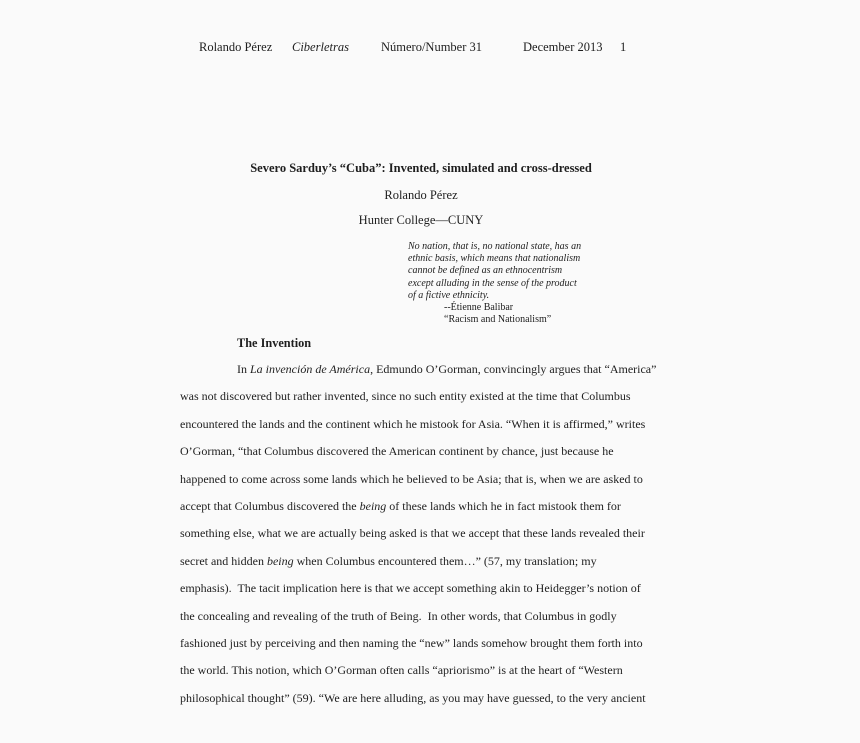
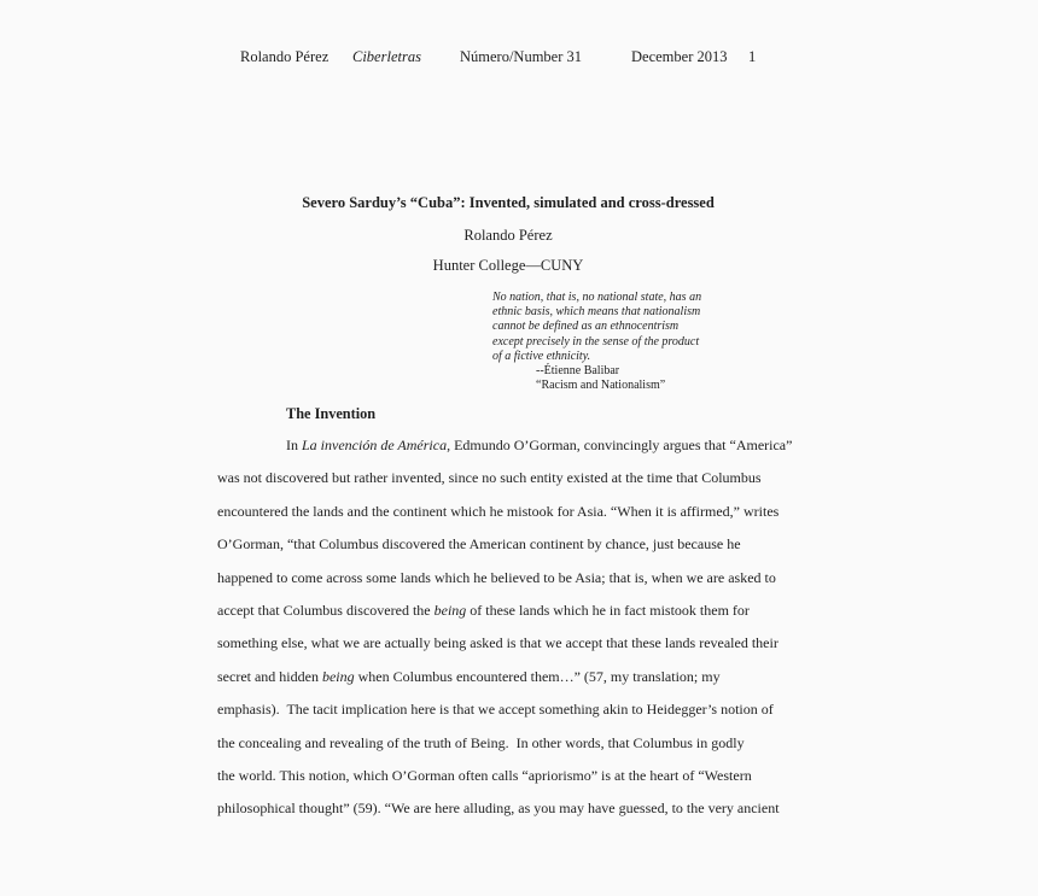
  Rolando Pérez
  Ciberletras
  Número/Number 31
  December 2013
  1
  Severo Sarduy’s “Cuba”: Invented, simulated and cross-dressed
  Rolando Pérez
  Hunter College—CUNY
  No nation, that is, no national state, has an
  ethnic basis, which means that nationalism
  cannot be defined as an ethnocentrism
- except alluding in the sense of the product
+ except precisely in the sense of the product
  of a fictive ethnicity.
  --Étienne Balibar
  “Racism and Nationalism”
  The Invention
  In La invención de América, Edmundo O’Gorman, convincingly argues that “America”
  was not discovered but rather invented, since no such entity existed at the time that Columbus
  encountered the lands and the continent which he mistook for Asia. “When it is affirmed,” writes
  O’Gorman, “that Columbus discovered the American continent by chance, just because he
  happened to come across some lands which he believed to be Asia; that is, when we are asked to
  accept that Columbus discovered the being of these lands which he in fact mistook them for
  something else, what we are actually being asked is that we accept that these lands revealed their
  secret and hidden being when Columbus encountered them…” (57, my translation; my
  emphasis). The tacit implication here is that we accept something akin to Heidegger’s notion of
  the concealing and revealing of the truth of Being. In other words, that Columbus in godly
- fashioned just by perceiving and then naming the “new” lands somehow brought them forth into
  the world. This notion, which O’Gorman often calls “apriorismo” is at the heart of “Western
  philosophical thought” (59). “We are here alluding, as you may have guessed, to the very ancient
